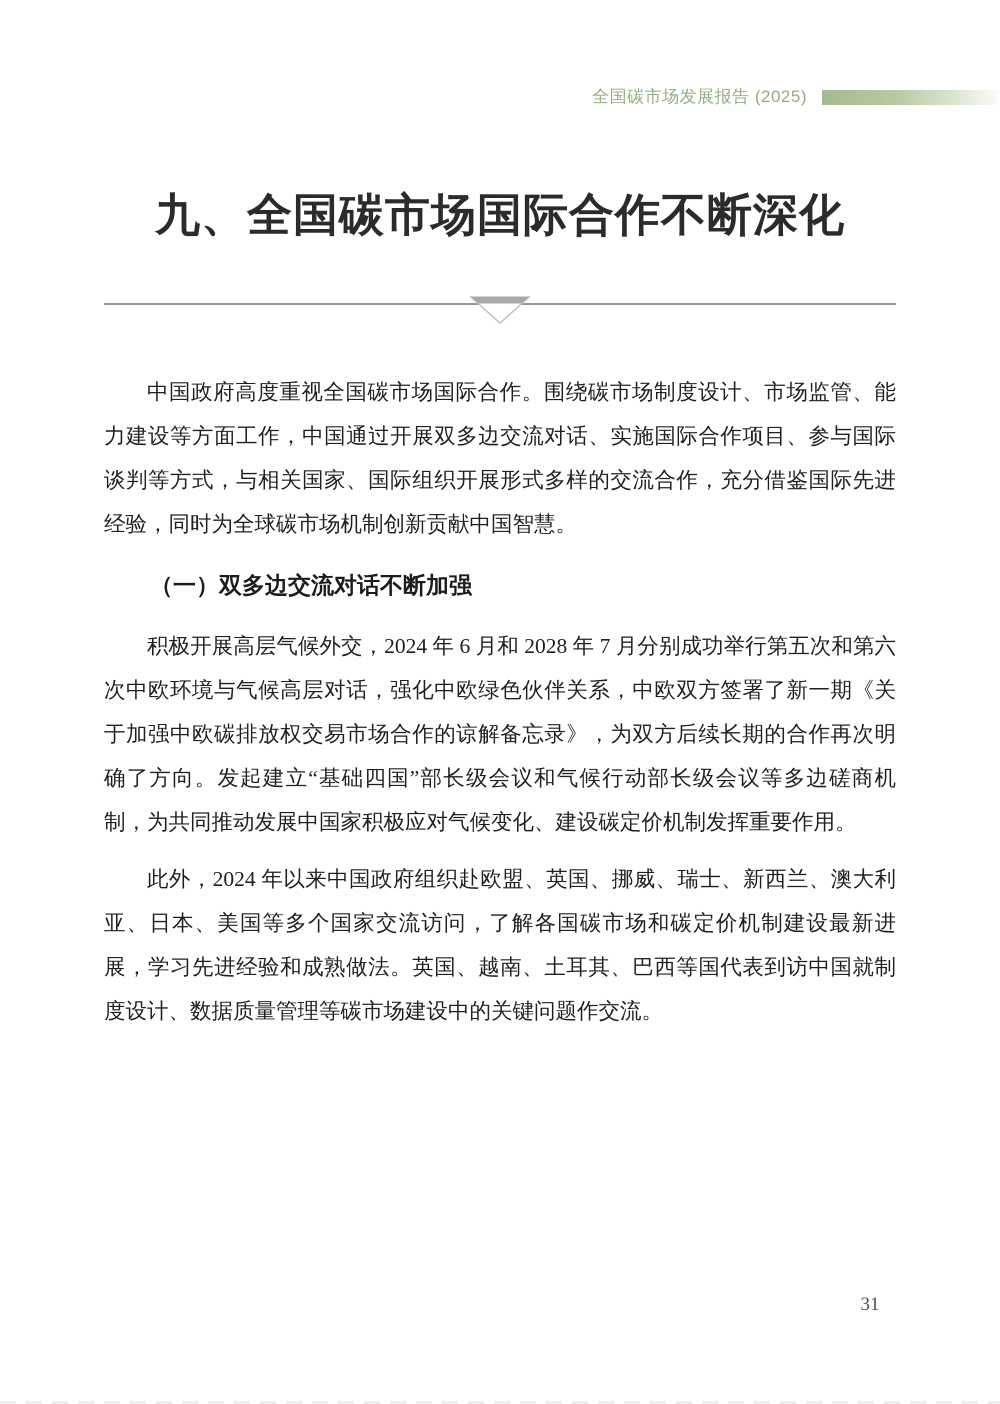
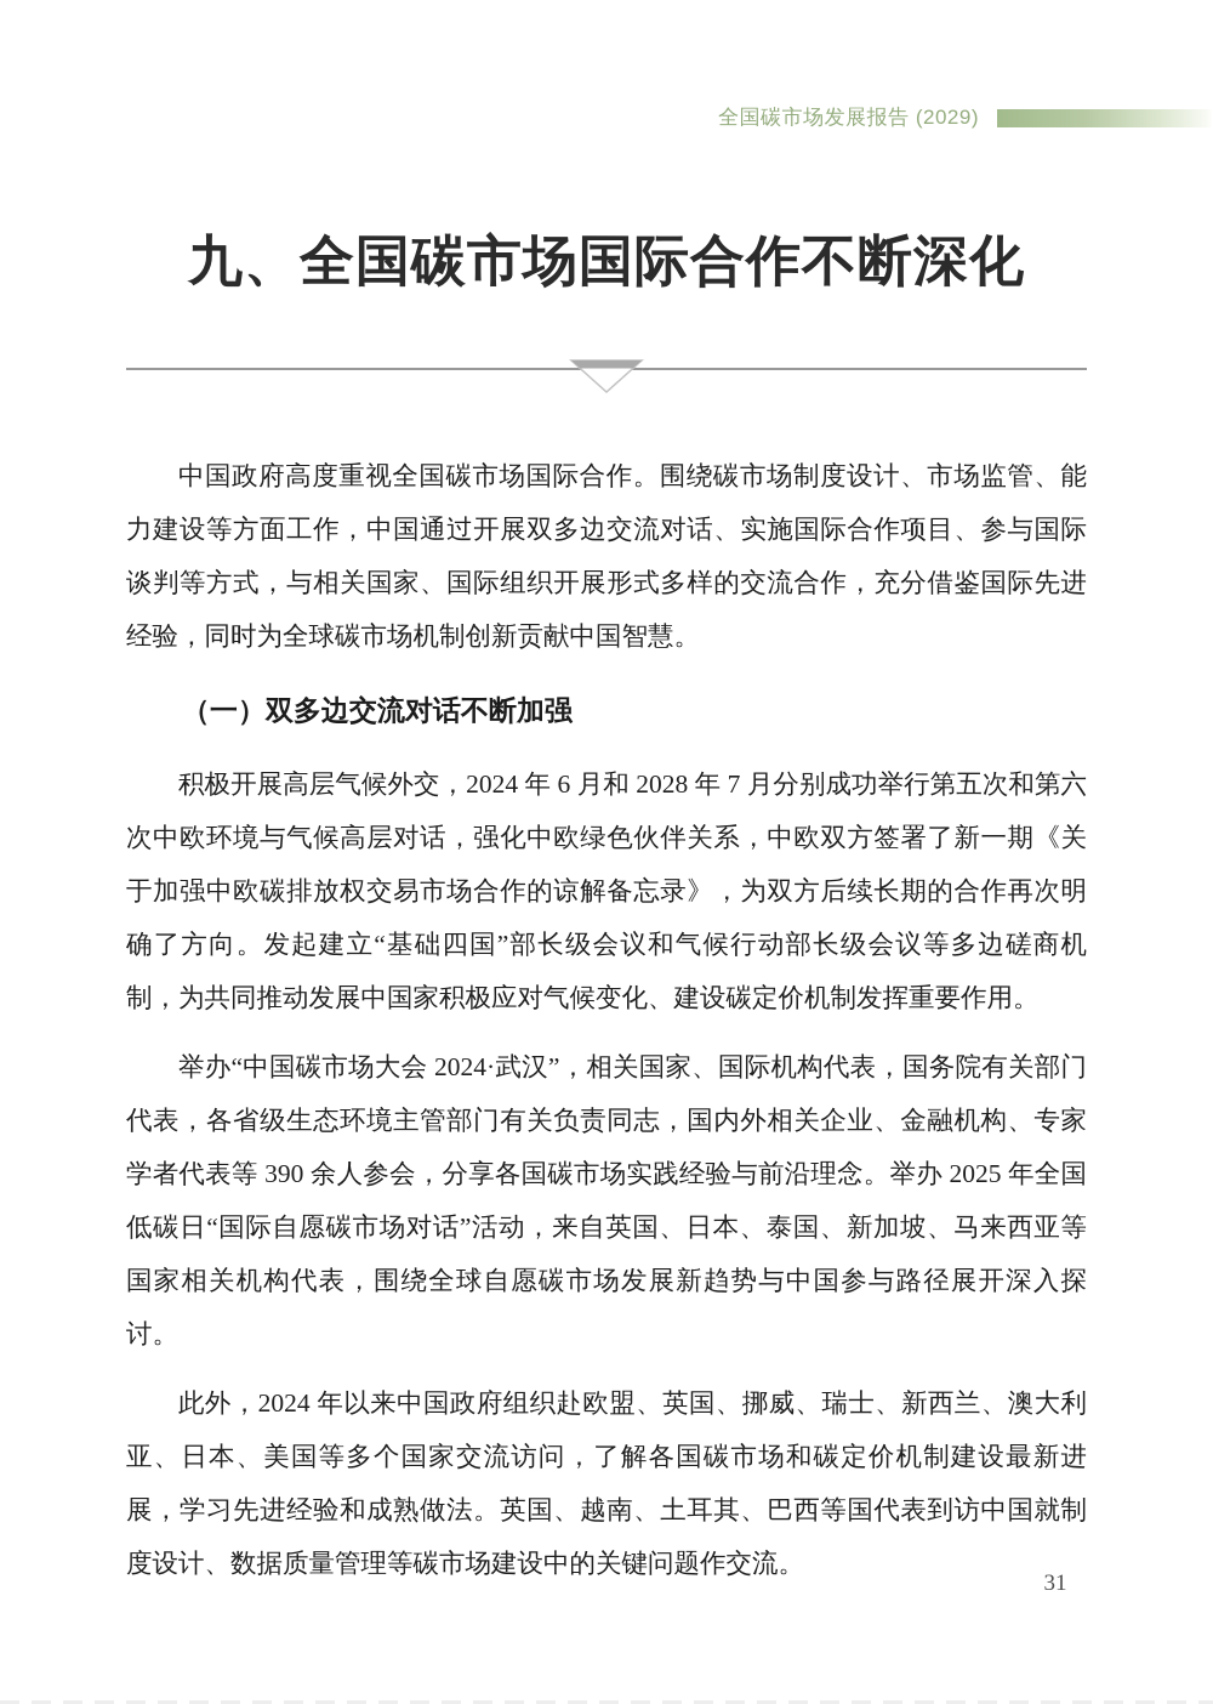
- 全国碳市场发展报告 (2025)
+ 全国碳市场发展报告 (2029)
  九、全国碳市场国际合作不断深化
  中国政府高度重视全国碳市场国际合作。围绕碳市场制度设计、市场监管、能力建设等方面工作，中国通过开展双多边交流对话、实施国际合作项目、参与国际谈判等方式，与相关国家、国际组织开展形式多样的交流合作，充分借鉴国际先进经验，同时为全球碳市场机制创新贡献中国智慧。
  （一）双多边交流对话不断加强
  积极开展高层气候外交，2024 年 6 月和 2028 年 7 月分别成功举行第五次和第六次中欧环境与气候高层对话，强化中欧绿色伙伴关系，中欧双方签署了新一期《关于加强中欧碳排放权交易市场合作的谅解备忘录》，为双方后续长期的合作再次明确了方向。发起建立“基础四国”部长级会议和气候行动部长级会议等多边磋商机制，为共同推动发展中国家积极应对气候变化、建设碳定价机制发挥重要作用。
+ 举办“中国碳市场大会 2024·武汉”，相关国家、国际机构代表，国务院有关部门代表，各省级生态环境主管部门有关负责同志，国内外相关企业、金融机构、专家学者代表等 390 余人参会，分享各国碳市场实践经验与前沿理念。举办 2025 年全国低碳日“国际自愿碳市场对话”活动，来自英国、日本、泰国、新加坡、马来西亚等国家相关机构代表，围绕全球自愿碳市场发展新趋势与中国参与路径展开深入探讨。
  此外，2024 年以来中国政府组织赴欧盟、英国、挪威、瑞士、新西兰、澳大利亚、日本、美国等多个国家交流访问，了解各国碳市场和碳定价机制建设最新进展，学习先进经验和成熟做法。英国、越南、土耳其、巴西等国代表到访中国就制度设计、数据质量管理等碳市场建设中的关键问题作交流。
  31
